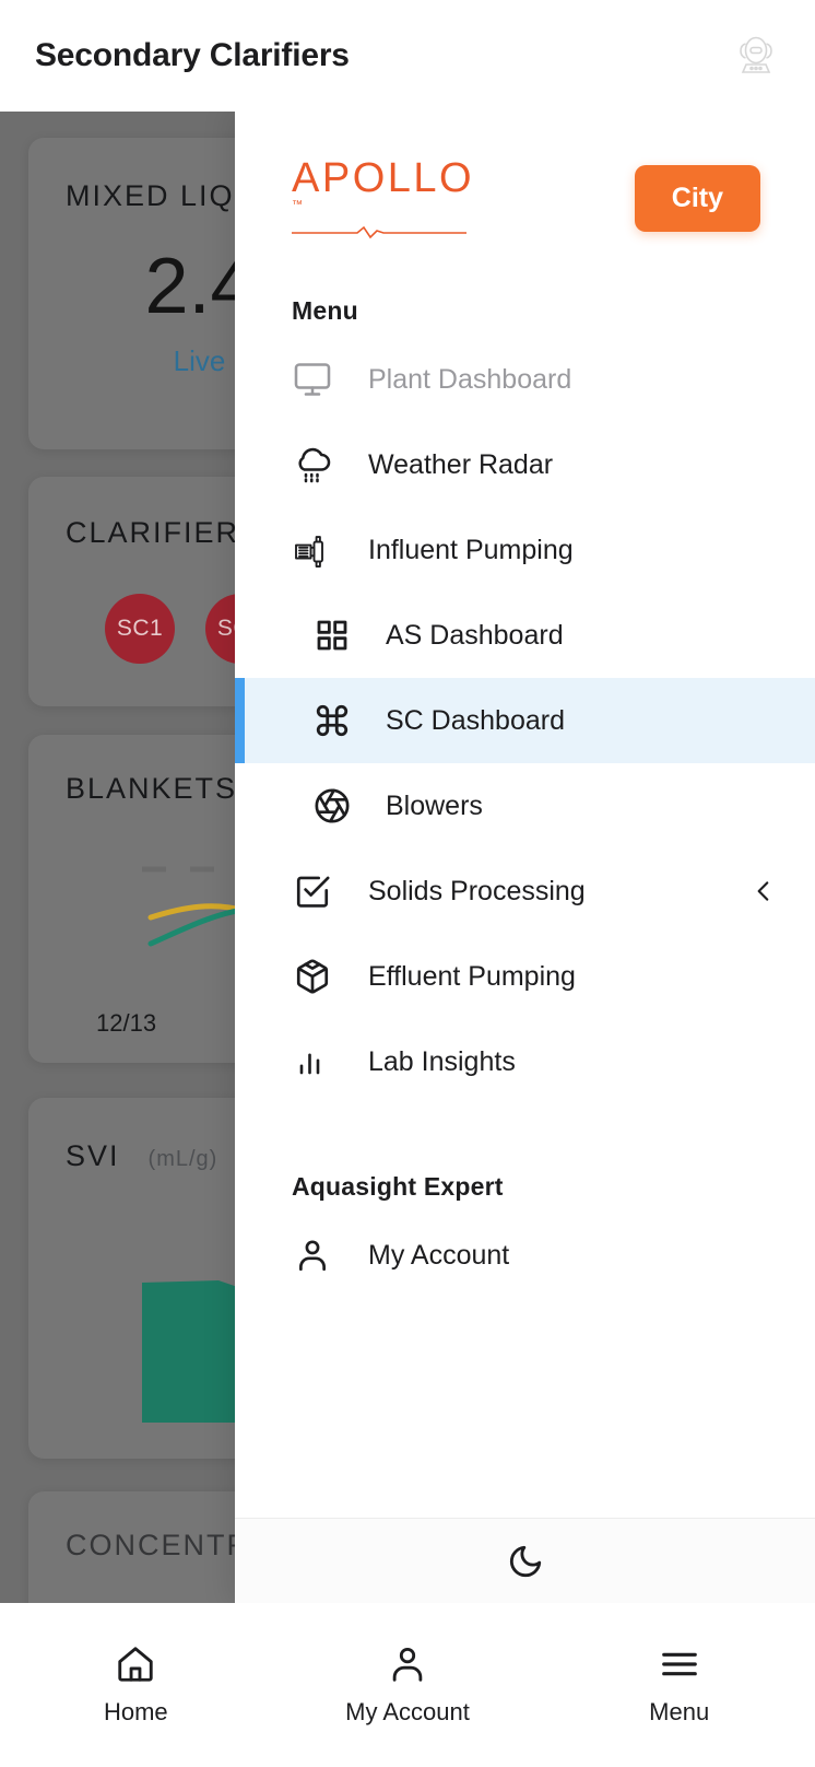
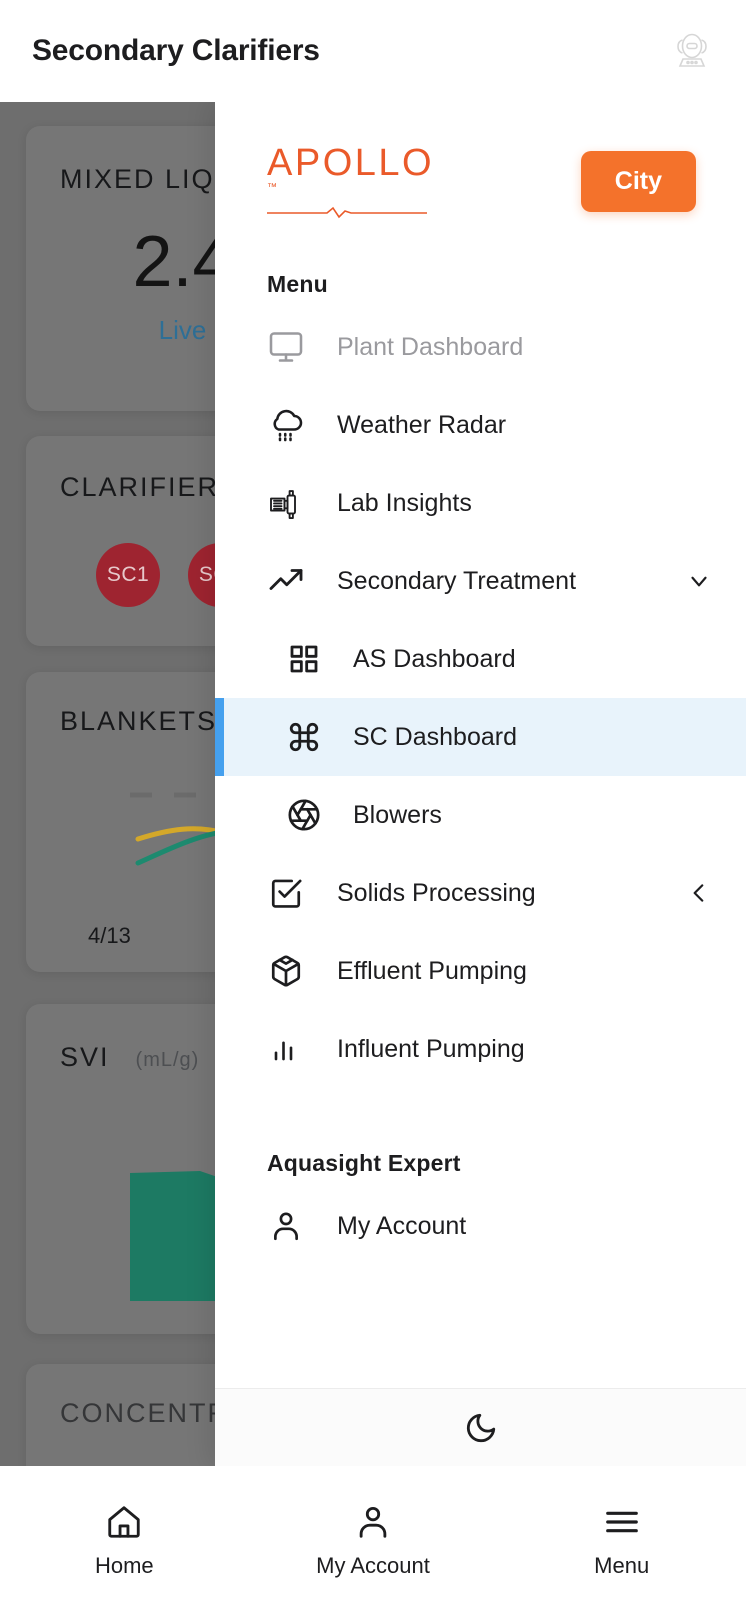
  Secondary Clarifiers
  MIXED LIQ
  2.4
  Live
  CLARIFIER
  SC1
  BLANKETS
- 12/13
+ 4/13
  SVI
  (mL/g)
  APOLLO™
  City
  Menu
  Plant Dashboard
  Weather Radar
- Influent Pumping
+ Lab Insights
+ Secondary Treatment
  AS Dashboard
  SC Dashboard
  Blowers
  Solids Processing
  Effluent Pumping
- Lab Insights
+ Influent Pumping
  Aquasight Expert
  My Account
  Home
  My Account
  Menu
